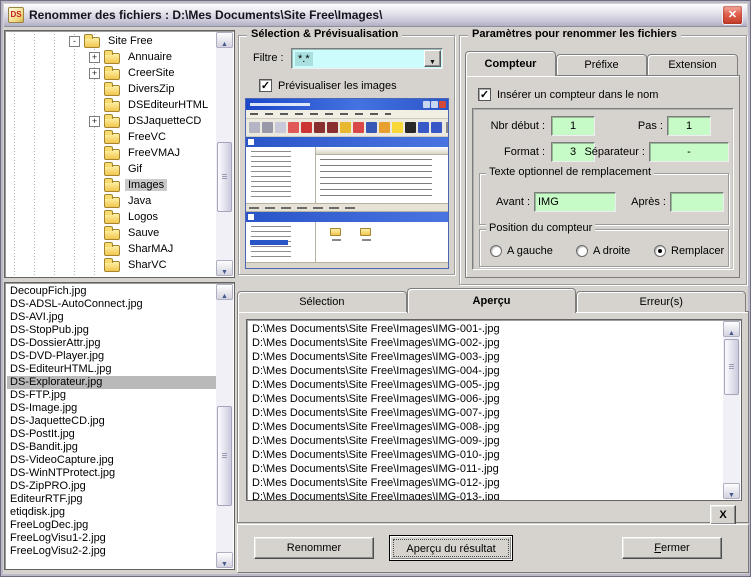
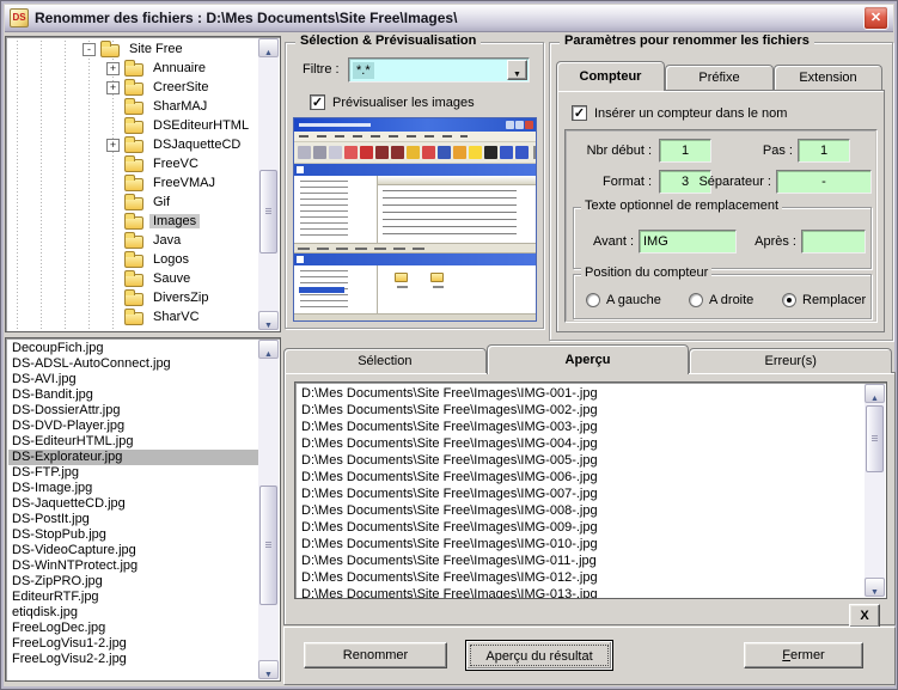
  DS
  Renommer des fichiers : D:\Mes Documents\Site Free\Images\
  ✕
  -
  Site Free
  +
  Annuaire
  +
  CreerSite
- DiversZip
+ SharMAJ
  DSEditeurHTML
  +
  DSJaquetteCD
  FreeVC
  FreeVMAJ
  Gif
  Images
  Java
  Logos
  Sauve
- SharMAJ
+ DiversZip
  SharVC
  DecoupFich.jpg
  DS-ADSL-AutoConnect.jpg
  DS-AVI.jpg
- DS-StopPub.jpg
+ DS-Bandit.jpg
  DS-DossierAttr.jpg
  DS-DVD-Player.jpg
  DS-EditeurHTML.jpg
  DS-Explorateur.jpg
  DS-FTP.jpg
  DS-Image.jpg
  DS-JaquetteCD.jpg
  DS-PostIt.jpg
- DS-Bandit.jpg
+ DS-StopPub.jpg
  DS-VideoCapture.jpg
  DS-WinNTProtect.jpg
  DS-ZipPRO.jpg
  EditeurRTF.jpg
  etiqdisk.jpg
  FreeLogDec.jpg
  FreeLogVisu1-2.jpg
  FreeLogVisu2-2.jpg
  Sélection & Prévisualisation
  Filtre :
  *.*
  ✓
  Prévisualiser les images
  Paramètres pour renommer les fichiers
  Compteur
  Préfixe
  Extension
  ✓
  Insérer un compteur dans le nom
  Nbr début :
  1
  Pas :
  1
  Format :
  3
  Séparateur :
  -
  Texte optionnel de remplacement
  Avant :
  IMG
  Après :
  Position du compteur
  A gauche
  A droite
  Remplacer
  Sélection
  Aperçu
  Erreur(s)
  D:\Mes Documents\Site Free\Images\IMG-001-.jpg
  D:\Mes Documents\Site Free\Images\IMG-002-.jpg
  D:\Mes Documents\Site Free\Images\IMG-003-.jpg
  D:\Mes Documents\Site Free\Images\IMG-004-.jpg
  D:\Mes Documents\Site Free\Images\IMG-005-.jpg
  D:\Mes Documents\Site Free\Images\IMG-006-.jpg
  D:\Mes Documents\Site Free\Images\IMG-007-.jpg
  D:\Mes Documents\Site Free\Images\IMG-008-.jpg
  D:\Mes Documents\Site Free\Images\IMG-009-.jpg
  D:\Mes Documents\Site Free\Images\IMG-010-.jpg
  D:\Mes Documents\Site Free\Images\IMG-011-.jpg
  D:\Mes Documents\Site Free\Images\IMG-012-.jpg
  D:\Mes Documents\Site Free\Images\IMG-013-.jpg
  X
  Renommer
  Aperçu du résultat
  Fermer
